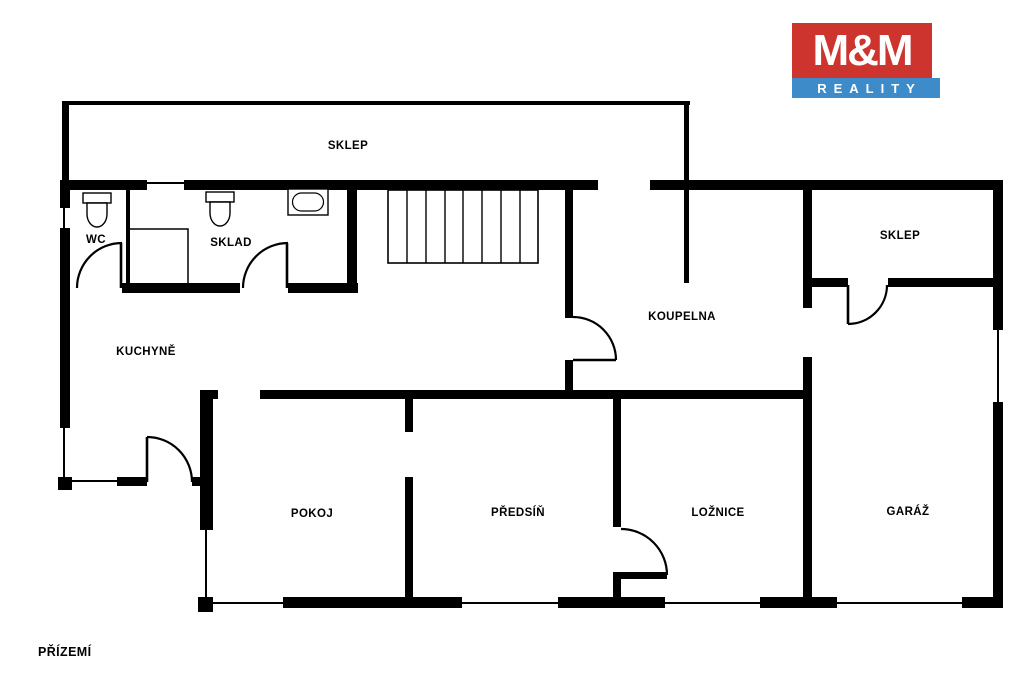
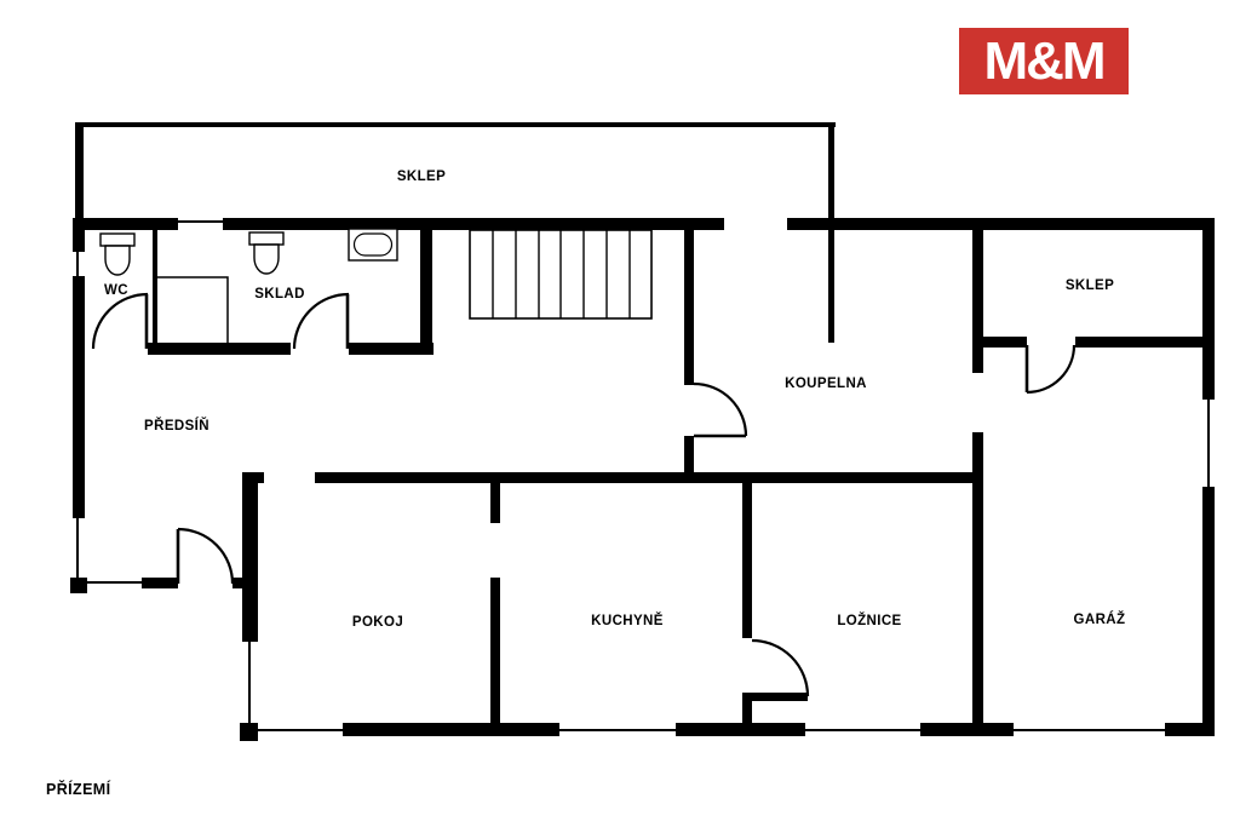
  SKLEP
  WC
  SKLAD
- KUCHYNĚ
+ PŘEDSÍŇ
  KOUPELNA
  SKLEP
  POKOJ
- PŘEDSÍŇ
+ KUCHYNĚ
  LOŽNICE
  GARÁŽ
  PŘÍZEMÍ
  M&M
- REALITY
